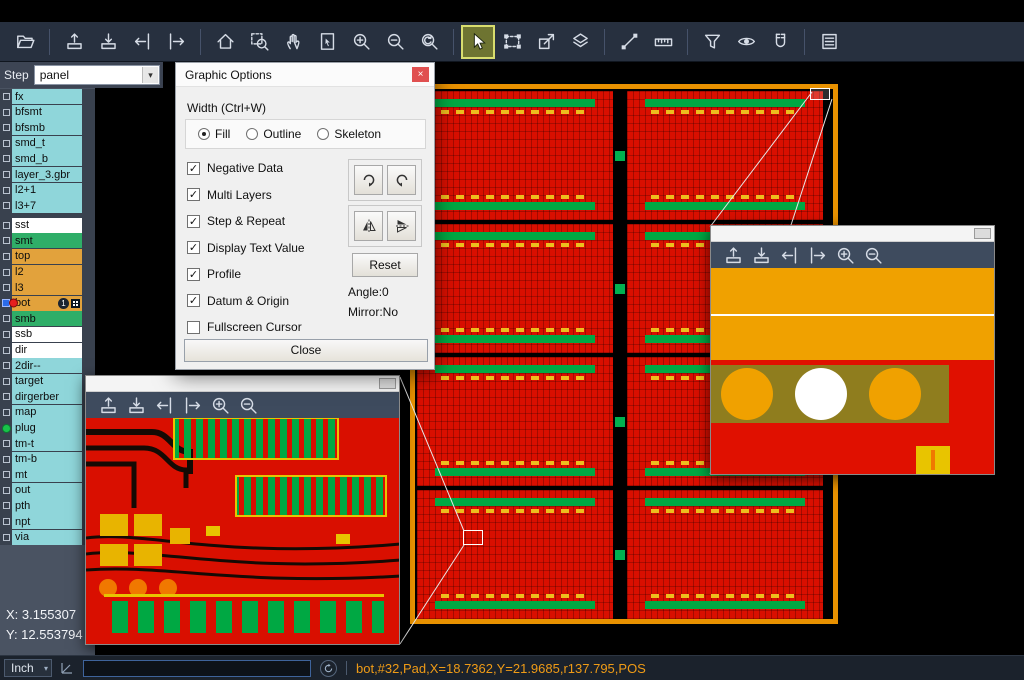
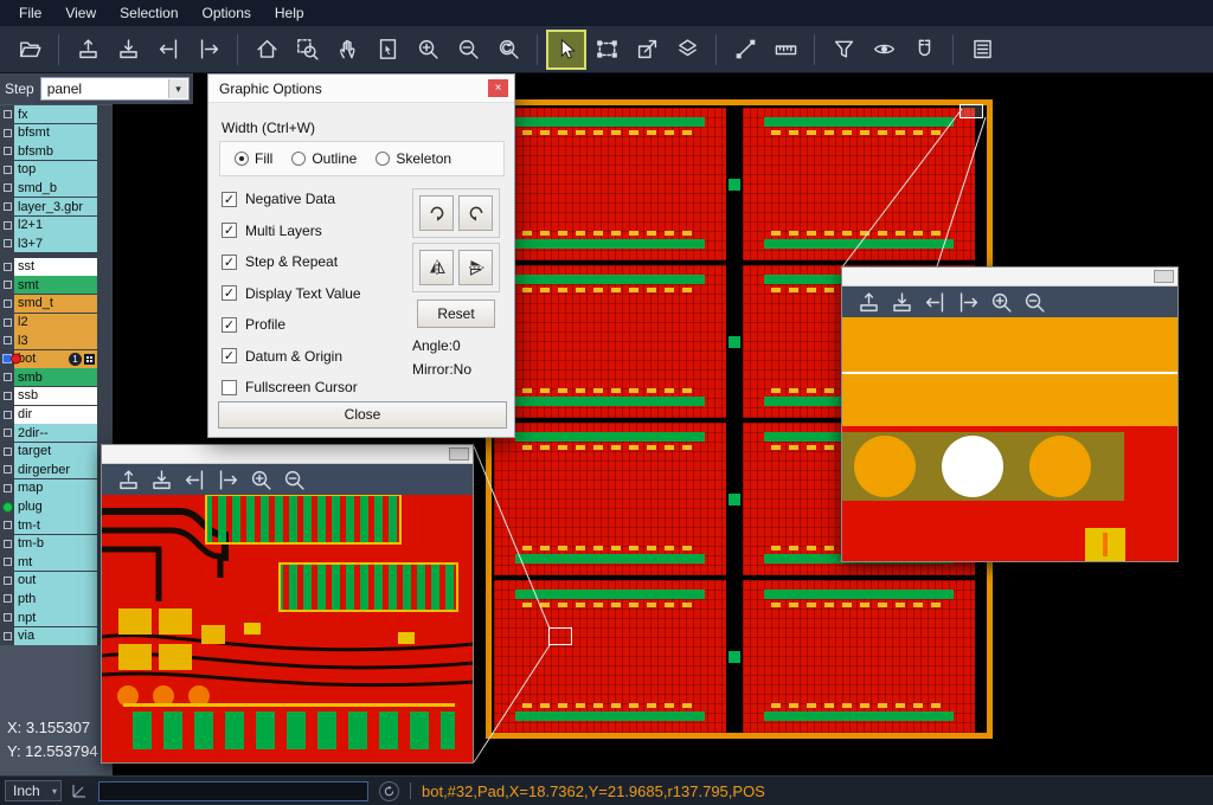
+ File
+ View
+ Selection
+ Options
+ Help
  Step
  panel
  ▾
  fx
  bfsmt
  bfsmb
- smd_t
+ top
  smd_b
  layer_3.gbr
  l2+1
  l3+7
  sst
  smt
- top
+ smd_t
  l2
  l3
  bot
  1
  smb
  ssb
  dir
  2dir--
  target
  dirgerber
  map
  plug
  tm-t
  tm-b
  mt
  out
  pth
  npt
  via
  X: 3.155307
  Y: 12.553794
  Graphic Options
  ×
  Width (Ctrl+W)
  Fill
  Outline
  Skeleton
  ✓
  Negative Data
  ✓
  Multi Layers
  ✓
  Step & Repeat
  ✓
  Display Text Value
  ✓
  Profile
  ✓
  Datum & Origin
  Fullscreen Cursor
  Reset
  Angle:0
  Mirror:No
  Close
  Inch
  ▾
  bot,#32,Pad,X=18.7362,Y=21.9685,r137.795,POS
